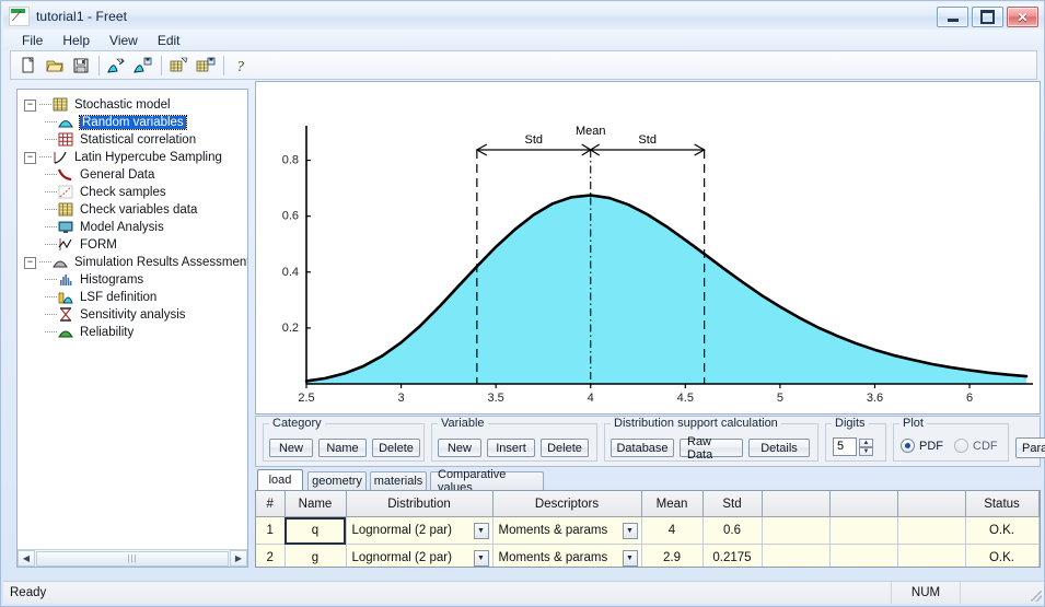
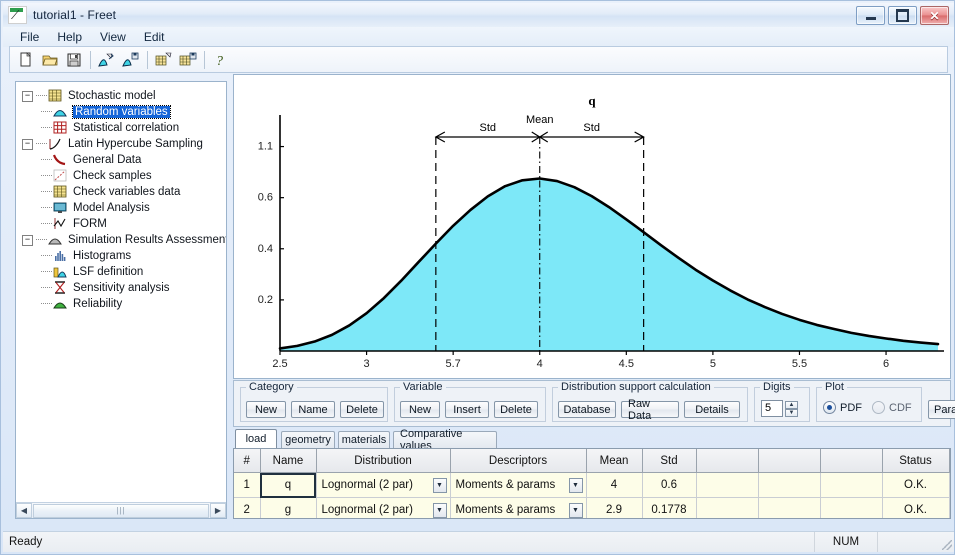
  ⟋
  tutorial1 - Freet
  ✕
  File
  Help
  View
  Edit
  ?
  −
  Stochastic model
  Random variables
  Statistical correlation
  −
  Latin Hypercube Sampling
  General Data
  Check samples
  Check variables data
  Model Analysis
  FORM
  −
  Simulation Results Assessmen
  Histograms
  LSF definition
  Sensitivity analysis
  Reliability
  ◀
  |||
  ▶
+ q
  0.2
  0.4
  0.6
- 0.8
+ 1.1
  2.5
  3
- 3.5
+ 5.7
  4
  4.5
  5
- 3.6
+ 5.5
  6
  Std
  Std
  Mean
  Category
  New
  Name
  Delete
  Variable
  New
  Insert
  Delete
  Distribution support calculation
  Database
  Raw Data
  Details
  Digits
  5
  Plot
  PDF
  CDF
  Para
  load
  geometry
  materials
  Comparative values
  #	Name	Distribution	Descriptors	Mean	Std				Status
  1	q	Lognormal (2 par)	Moments & params	4	0.6				O.K.
- 2	g	Lognormal (2 par)	Moments & params	2.9	0.2175				O.K.
+ 2	g	Lognormal (2 par)	Moments & params	2.9	0.1778				O.K.
  Ready
  NUM
